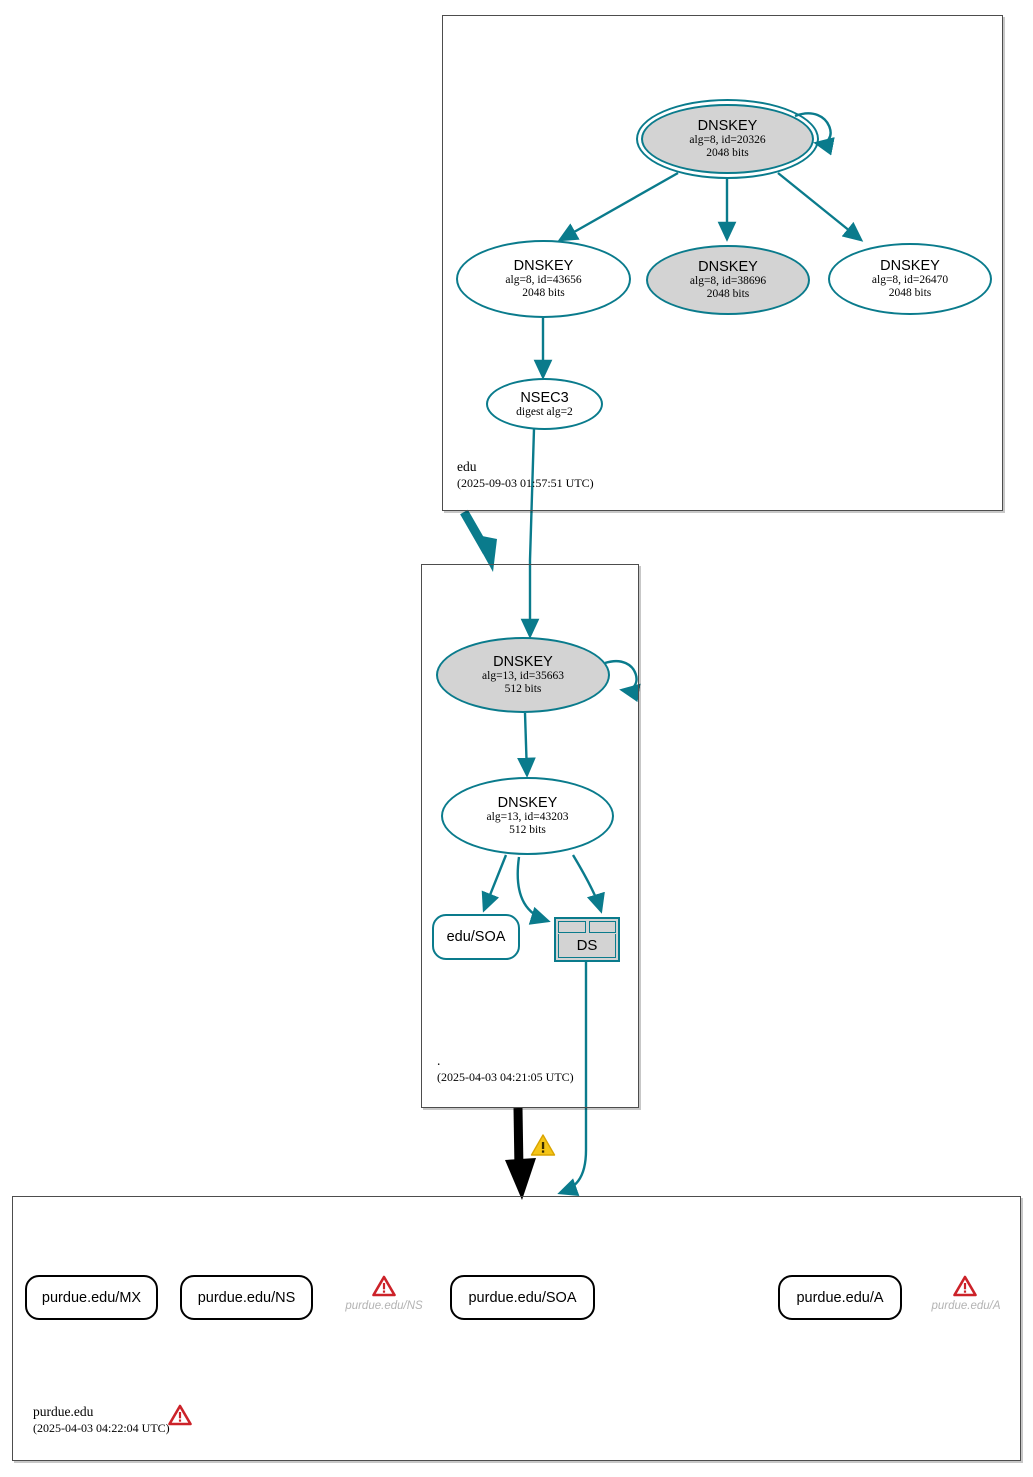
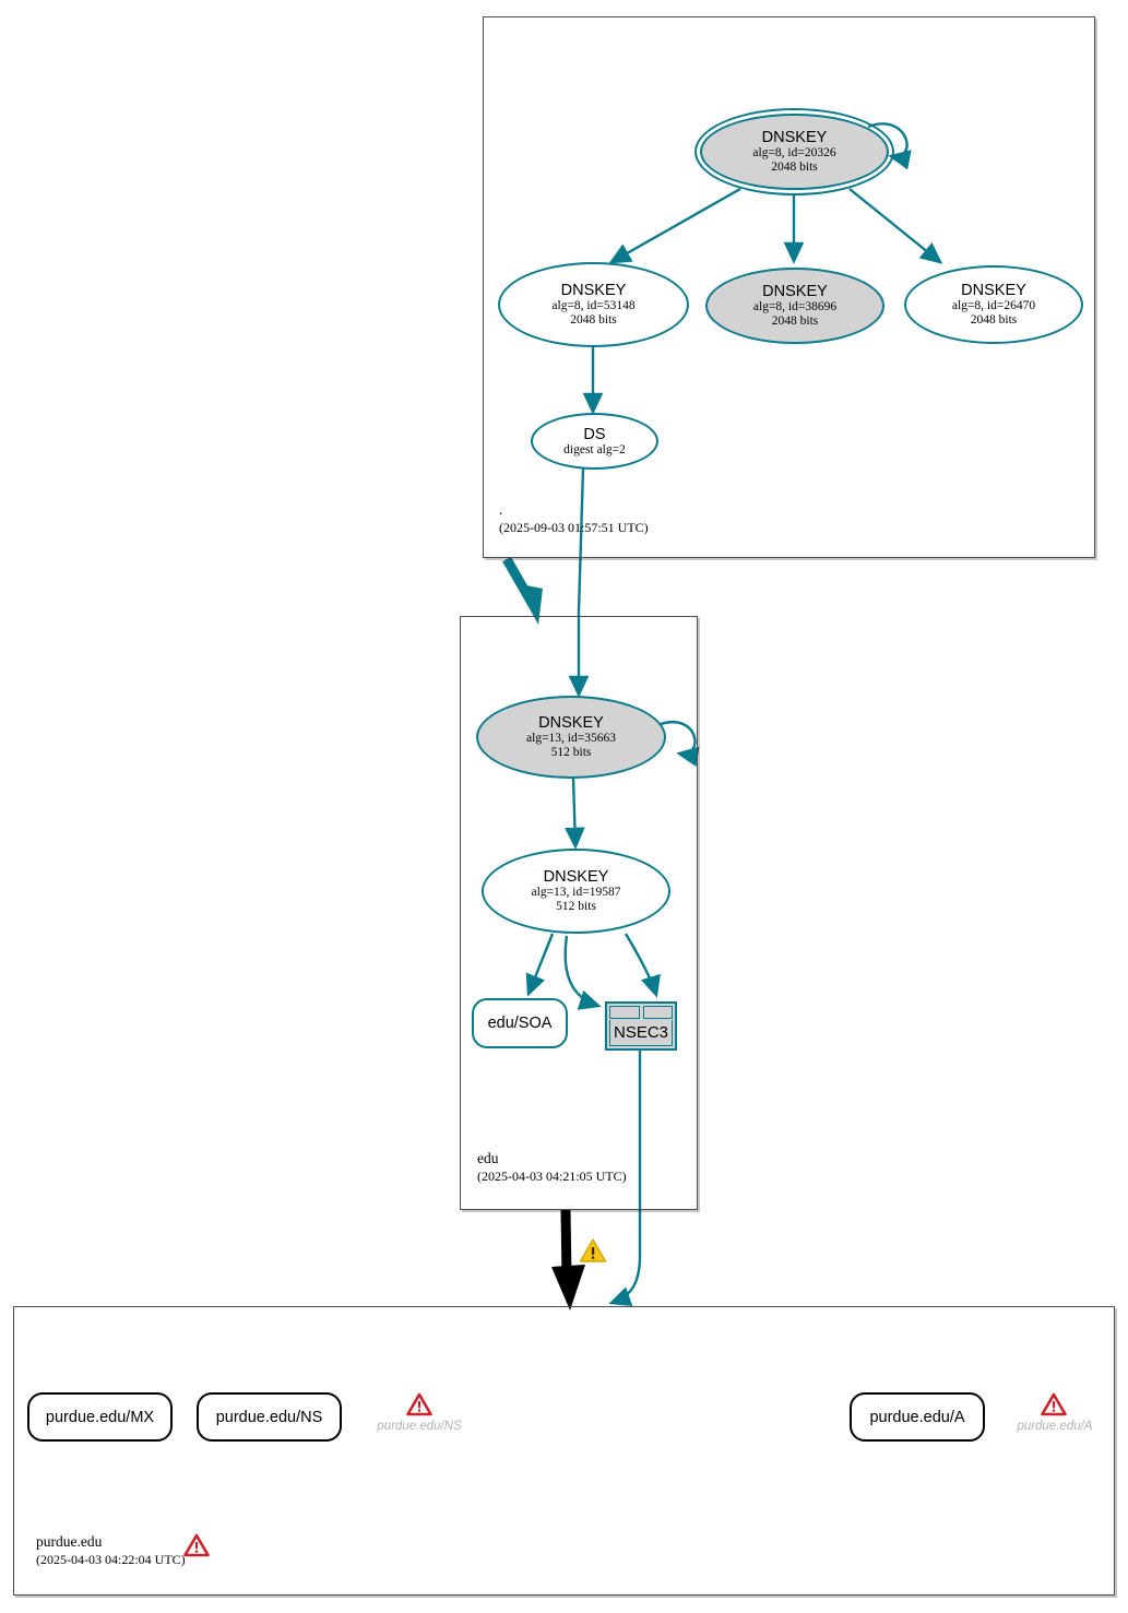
- edu
+ .
  (2025-09-03 01:57:51 UTC)
  DNSKEY
  alg=8, id=20326
  2048 bits
  DNSKEY
- alg=8, id=43656
+ alg=8, id=53148
  2048 bits
  DNSKEY
  alg=8, id=38696
  2048 bits
  DNSKEY
  alg=8, id=26470
  2048 bits
- NSEC3
+ DS
  digest alg=2
- .
+ edu
  (2025-04-03 04:21:05 UTC)
  DNSKEY
  alg=13, id=35663
  512 bits
  DNSKEY
- alg=13, id=43203
+ alg=13, id=19587
  512 bits
  edu/SOA
- DS
+ NSEC3
  purdue.edu
  (2025-04-03 04:22:04 UTC)
  purdue.edu/MX
  purdue.edu/NS
  purdue.edu/NS
- purdue.edu/SOA
  purdue.edu/A
  purdue.edu/A
